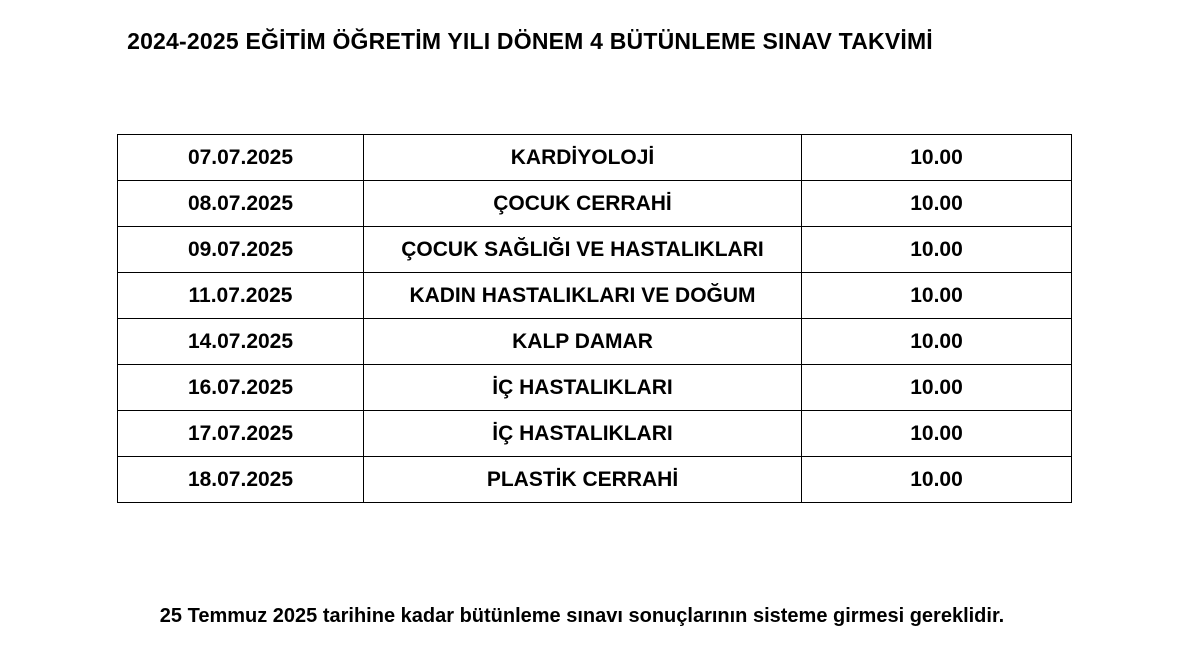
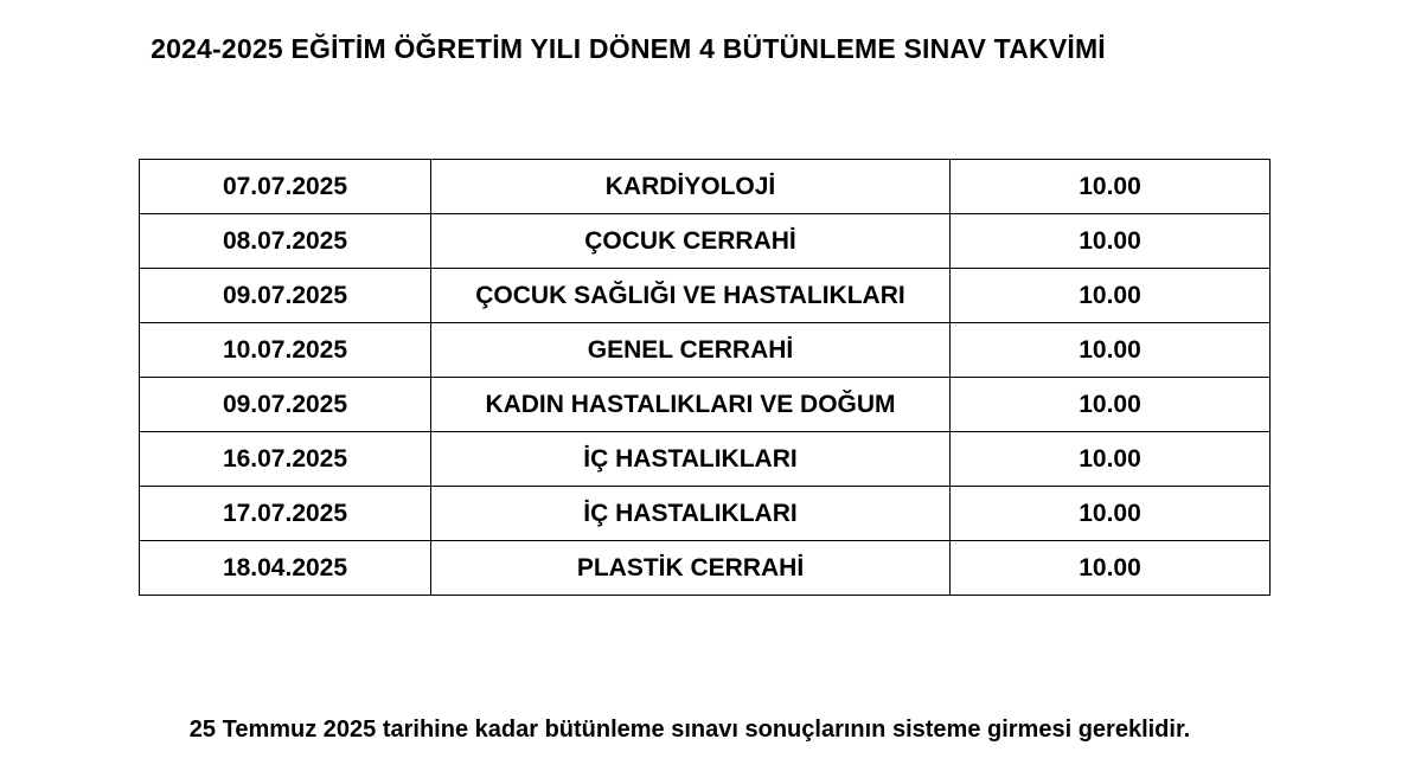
  2024-2025 EĞİTİM ÖĞRETİM YILI DÖNEM 4 BÜTÜNLEME SINAV TAKVİMİ
  07.07.2025	KARDİYOLOJİ	10.00
  08.07.2025	ÇOCUK CERRAHİ	10.00
  09.07.2025	ÇOCUK SAĞLIĞI VE HASTALIKLARI	10.00
+ 10.07.2025	GENEL CERRAHİ	10.00
- 11.07.2025	KADIN HASTALIKLARI VE DOĞUM	10.00
+ 09.07.2025	KADIN HASTALIKLARI VE DOĞUM	10.00
- 14.07.2025	KALP DAMAR	10.00
  16.07.2025	İÇ HASTALIKLARI	10.00
  17.07.2025	İÇ HASTALIKLARI	10.00
- 18.07.2025	PLASTİK CERRAHİ	10.00
+ 18.04.2025	PLASTİK CERRAHİ	10.00
  25 Temmuz 2025 tarihine kadar bütünleme sınavı sonuçlarının sisteme girmesi gereklidir.
